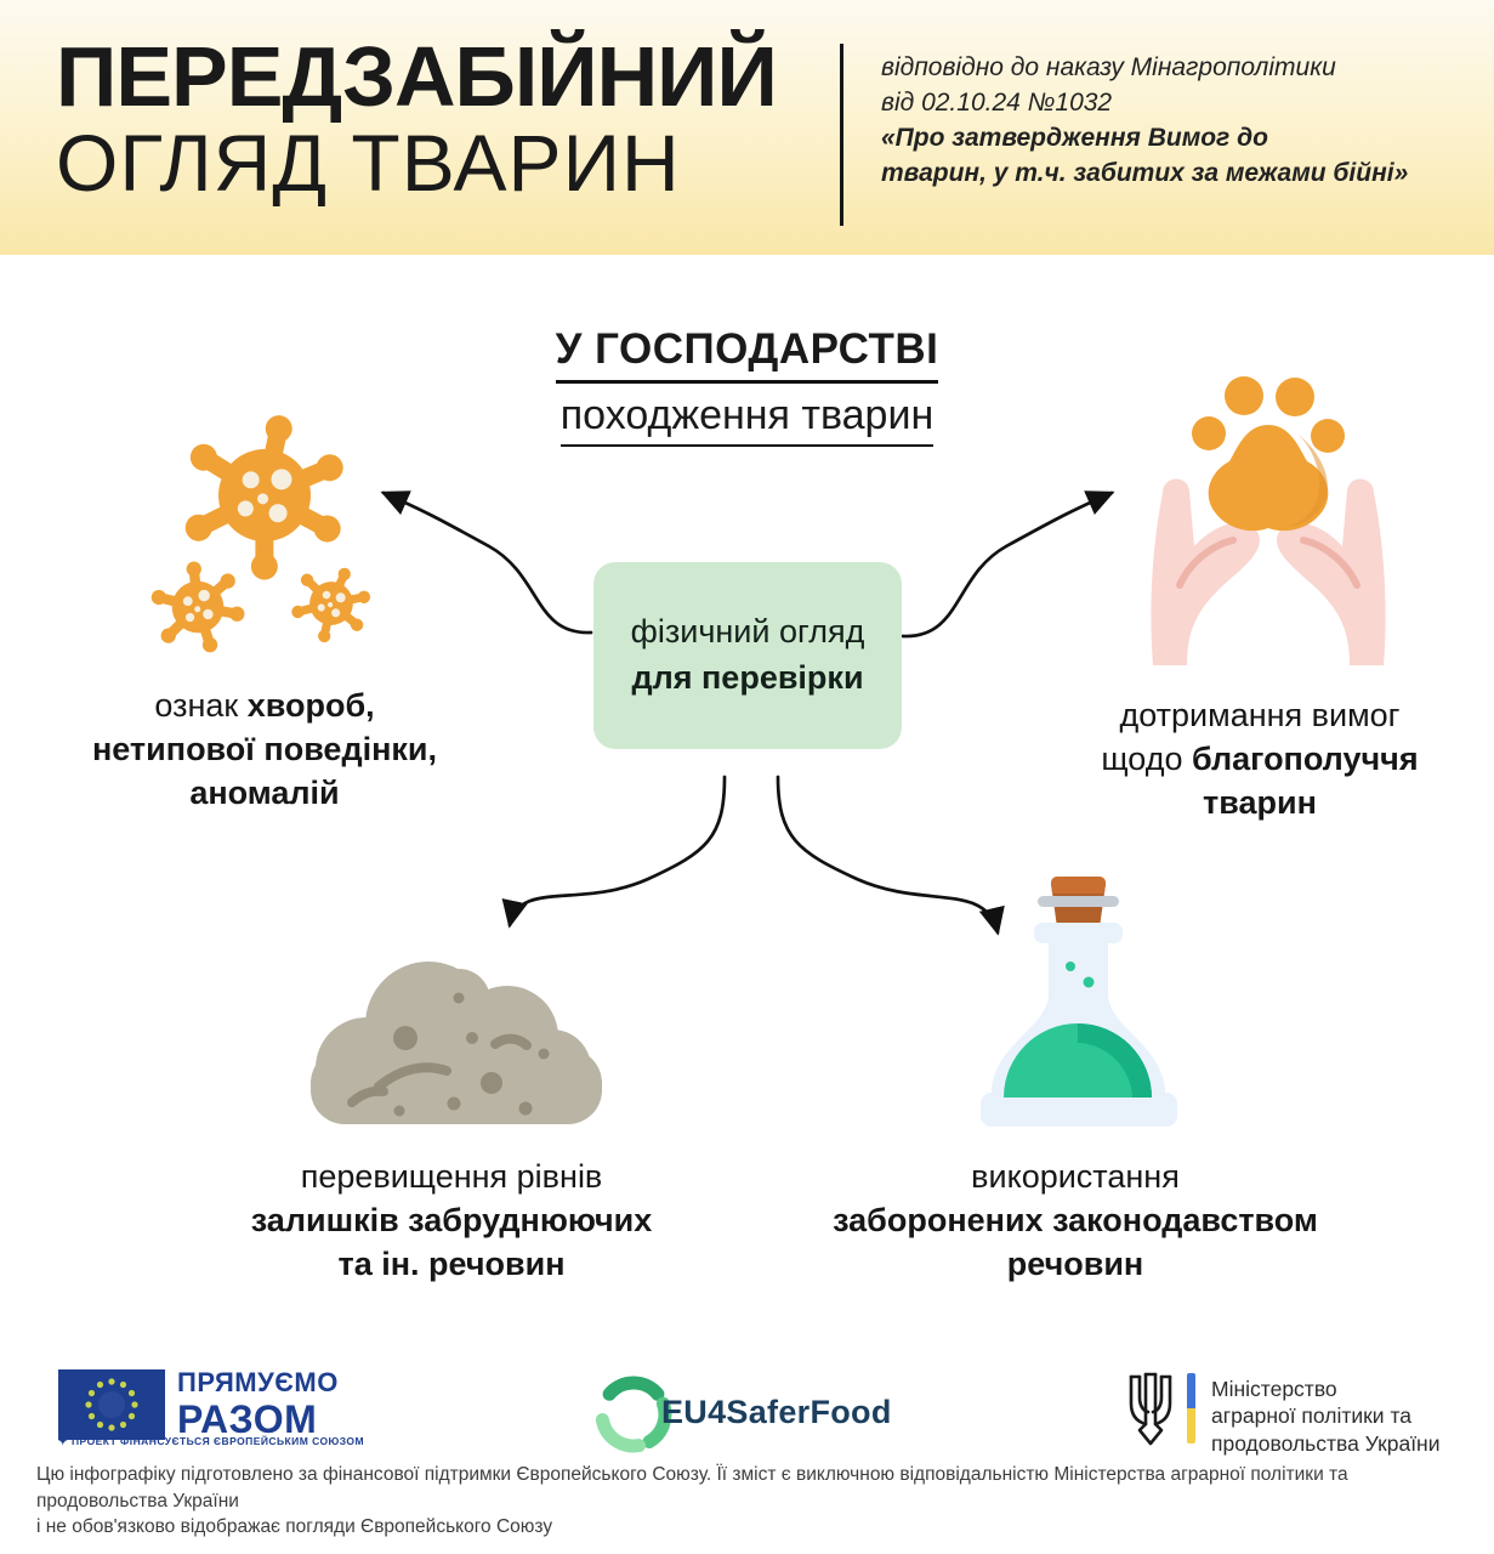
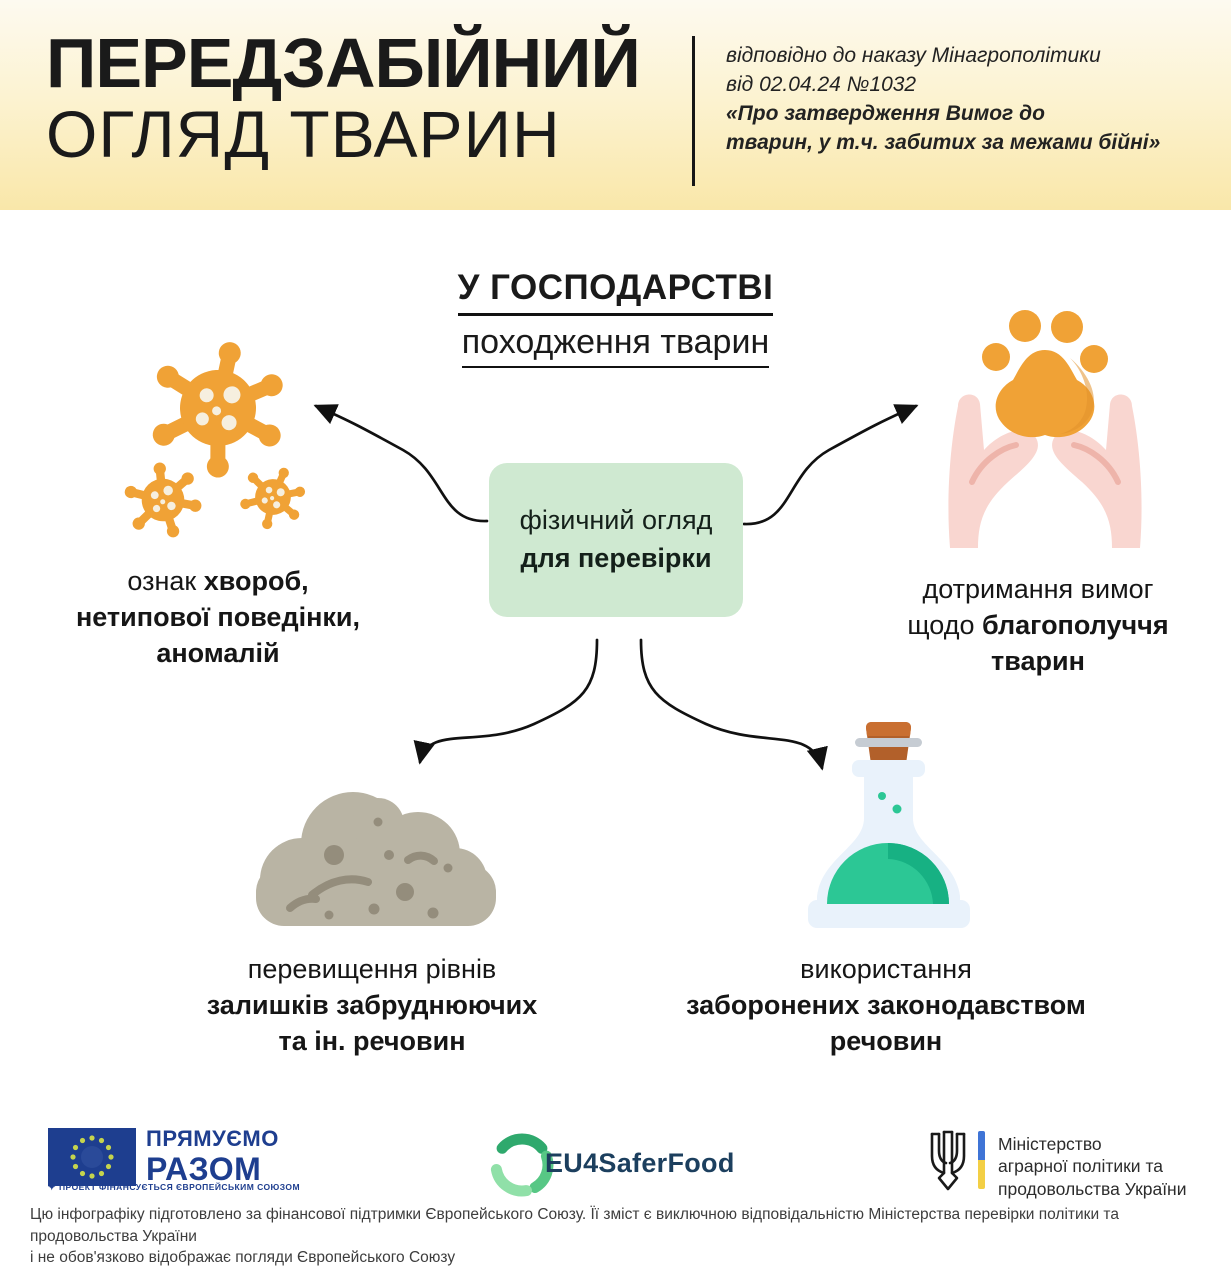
  ПЕРЕДЗАБІЙНИЙ
  ОГЛЯД ТВАРИН
  відповідно до наказу Мінагрополітики
- від 02.10.24 №1032
+ від 02.04.24 №1032
  «Про затвердження Вимог до
  тварин, у т.ч. забитих за межами бійні»
  У ГОСПОДАРСТВІ
  походження тварин
  фізичний огляд
  для перевірки
  ознак хвороб,
  нетипової поведінки,
  аномалій
  дотримання вимог
  щодо благополуччя
  тварин
  перевищення рівнів
  залишків забруднюючих
  та ін. речовин
  використання
  заборонених законодавством
  речовин
  ПРЯМУЄМО
  РАЗОМ
  ✦ ПРОЕКТ ФІНАНСУЄТЬСЯ ЄВРОПЕЙСЬКИМ СОЮЗОМ
  EU4SaferFood
  Міністерство
  аграрної політики та
  продовольства України
- Цю інфографіку підготовлено за фінансової підтримки Європейського Союзу. Її зміст є виключною відповідальністю Міністерства аграрної політики та продовольства України
+ Цю інфографіку підготовлено за фінансової підтримки Європейського Союзу. Її зміст є виключною відповідальністю Міністерства перевірки політики та продовольства України
  і не обов'язково відображає погляди Європейського Союзу
